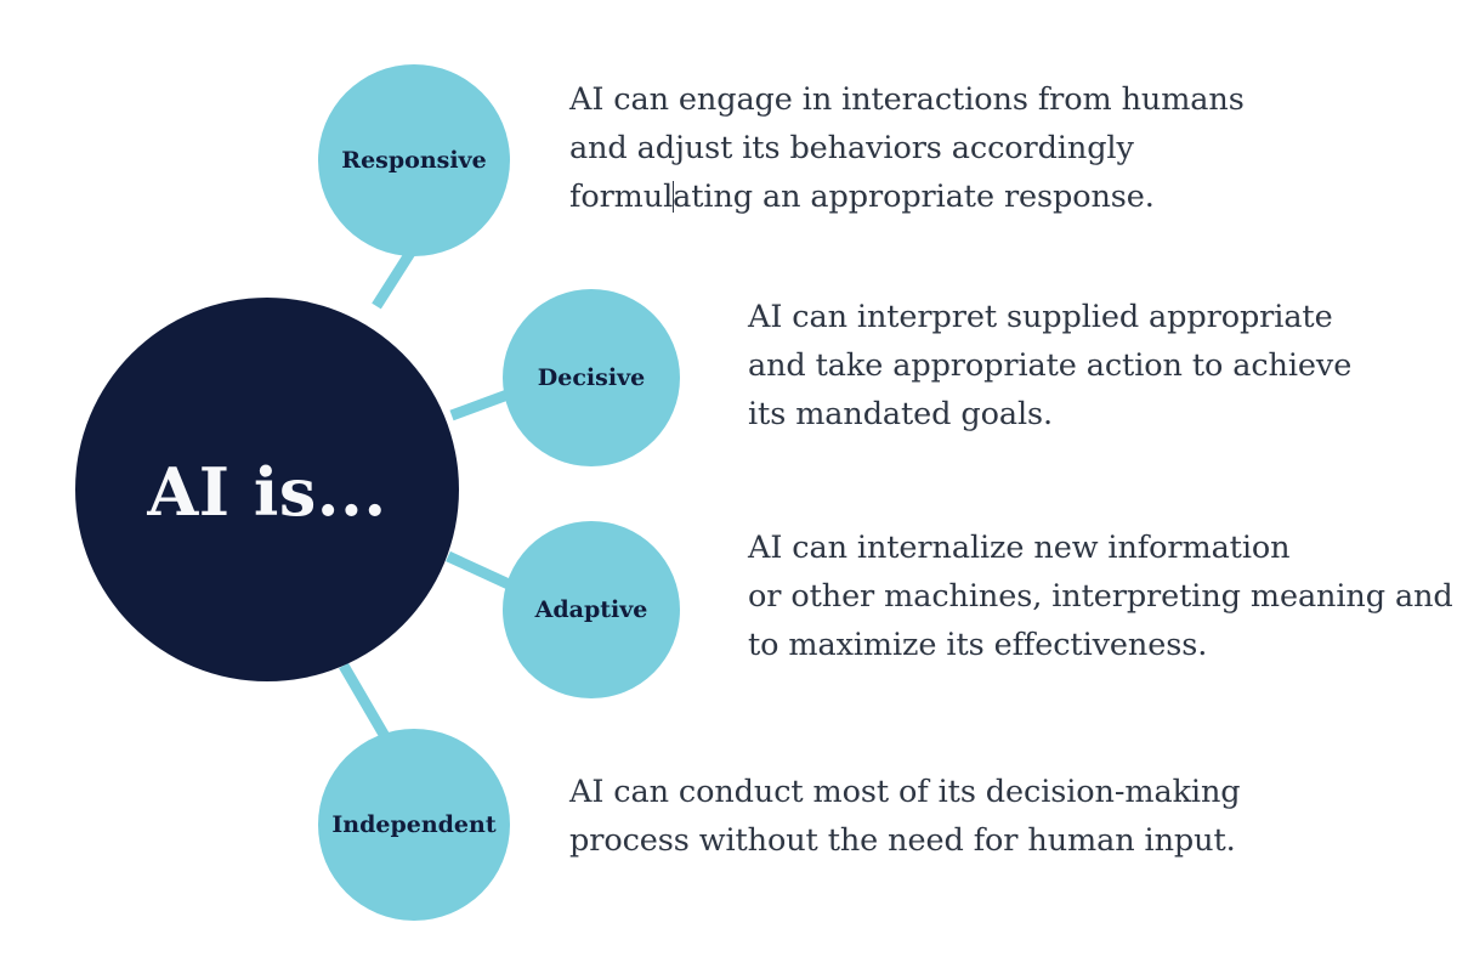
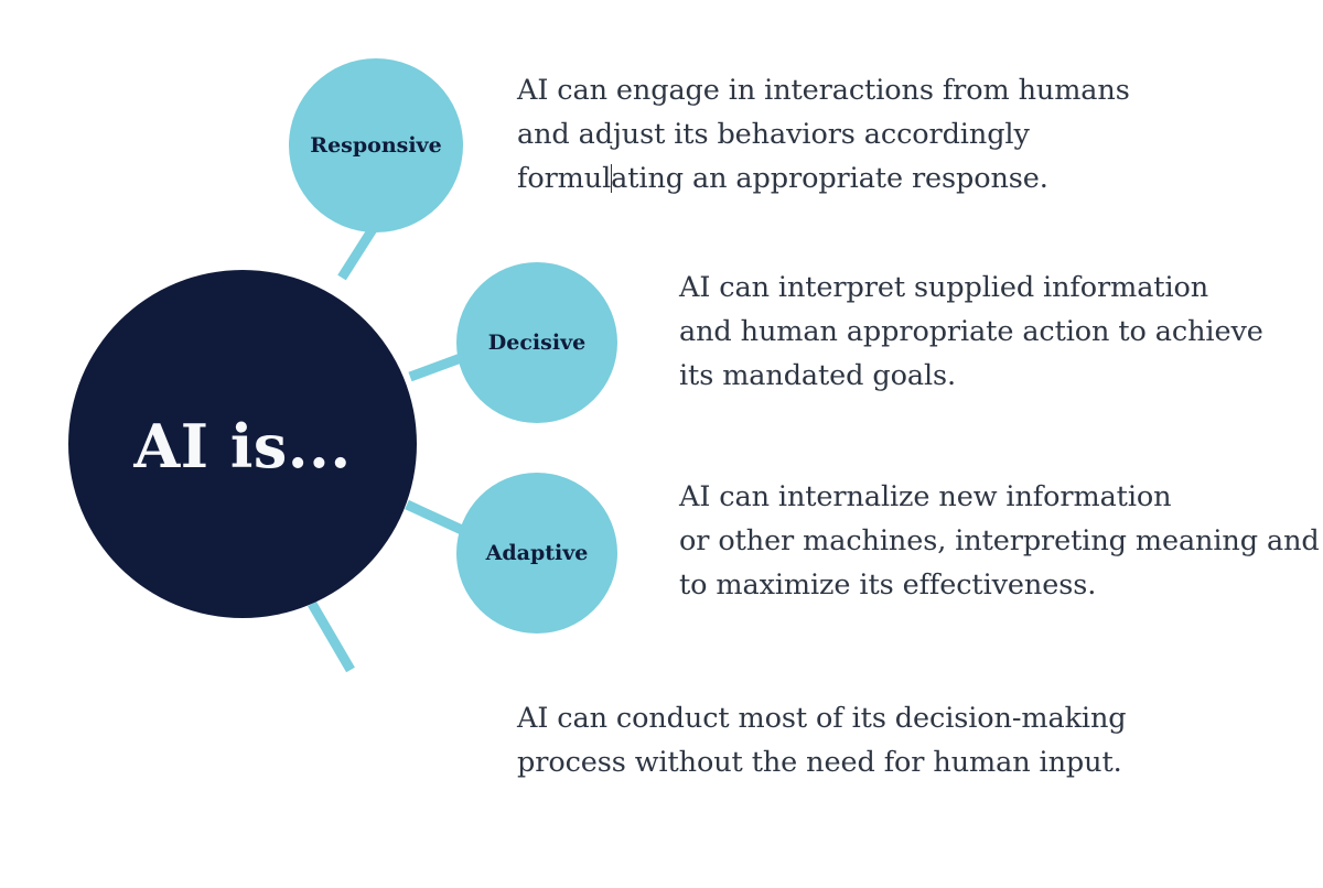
  AI is...
  Responsive
  Decisive
  Adaptive
- Independent
  AI can engage in interactions from humans
  and adjust its behaviors accordingly
  formulating an appropriate response.
- AI can interpret supplied appropriate
+ AI can interpret supplied information
- and take appropriate action to achieve
+ and human appropriate action to achieve
  its mandated goals.
  AI can internalize new information
  or other machines, interpreting meaning and
  to maximize its effectiveness.
  AI can conduct most of its decision-making
  process without the need for human input.
